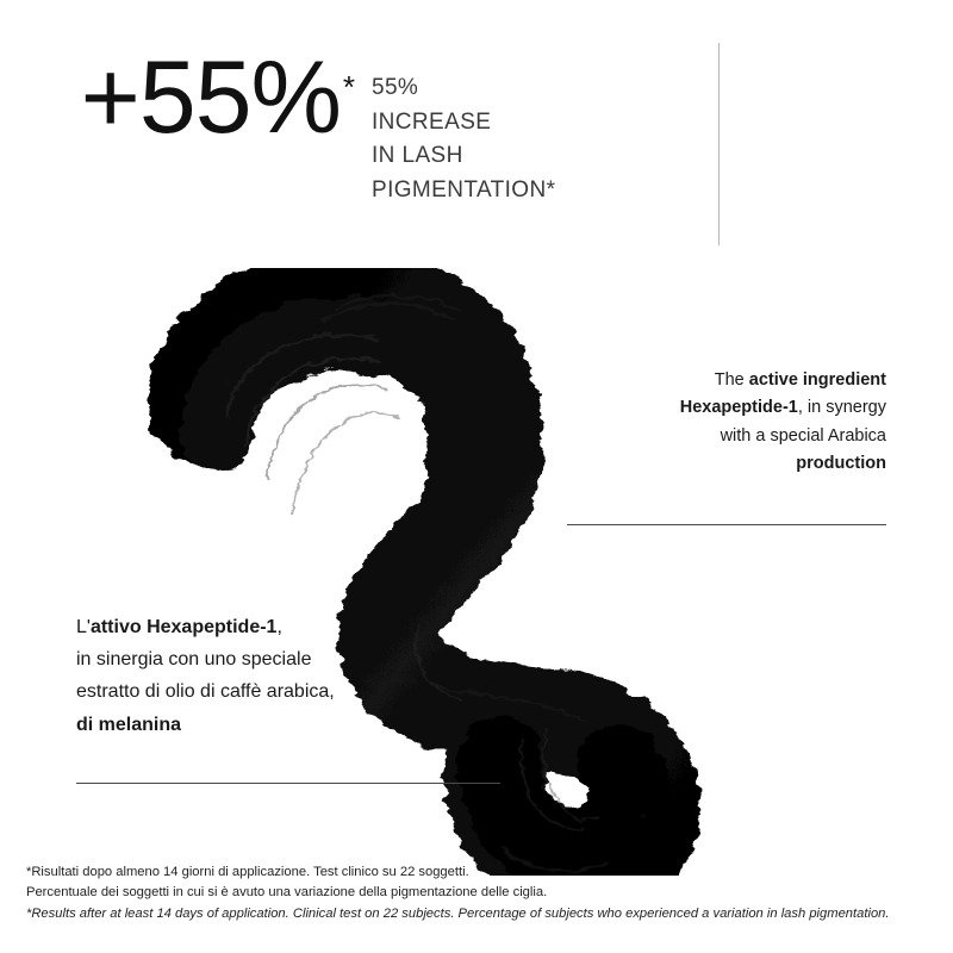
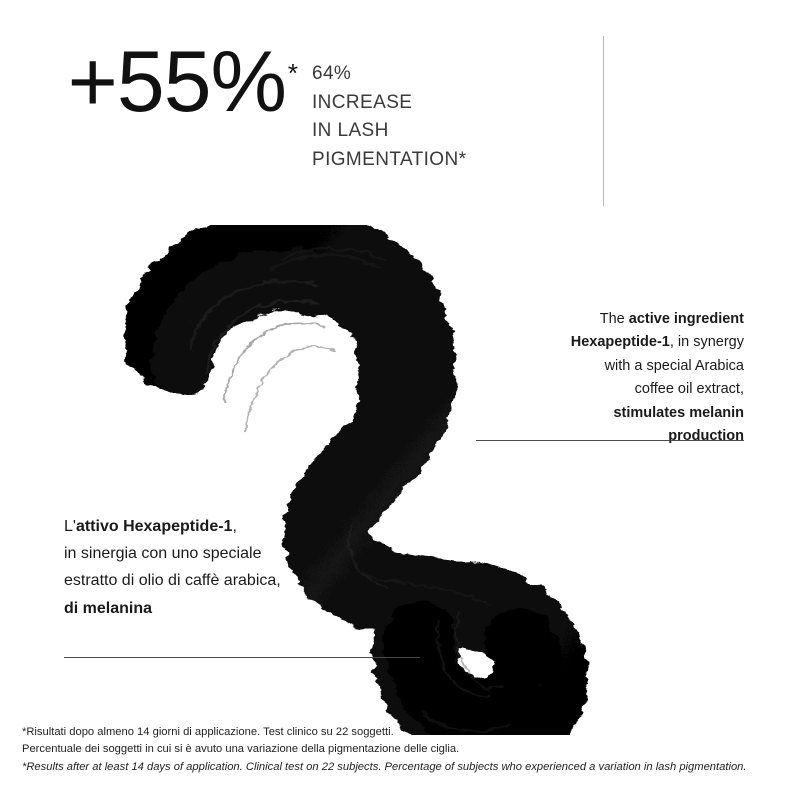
  +55%
  *
- 55%
+ 64%
  INCREASE
  IN LASH
  PIGMENTATION*
  The active ingredient
  Hexapeptide-1, in synergy
  with a special Arabica
+ coffee oil extract,
+ stimulates melanin
  production
  L'attivo Hexapeptide-1,
  in sinergia con uno speciale
  estratto di olio di caffè arabica,
  di melanina
  *Risultati dopo almeno 14 giorni di applicazione. Test clinico su 22 soggetti.
  Percentuale dei soggetti in cui si è avuto una variazione della pigmentazione delle ciglia.
  *Results after at least 14 days of application. Clinical test on 22 subjects. Percentage of subjects who experienced a variation in lash pigmentation.
